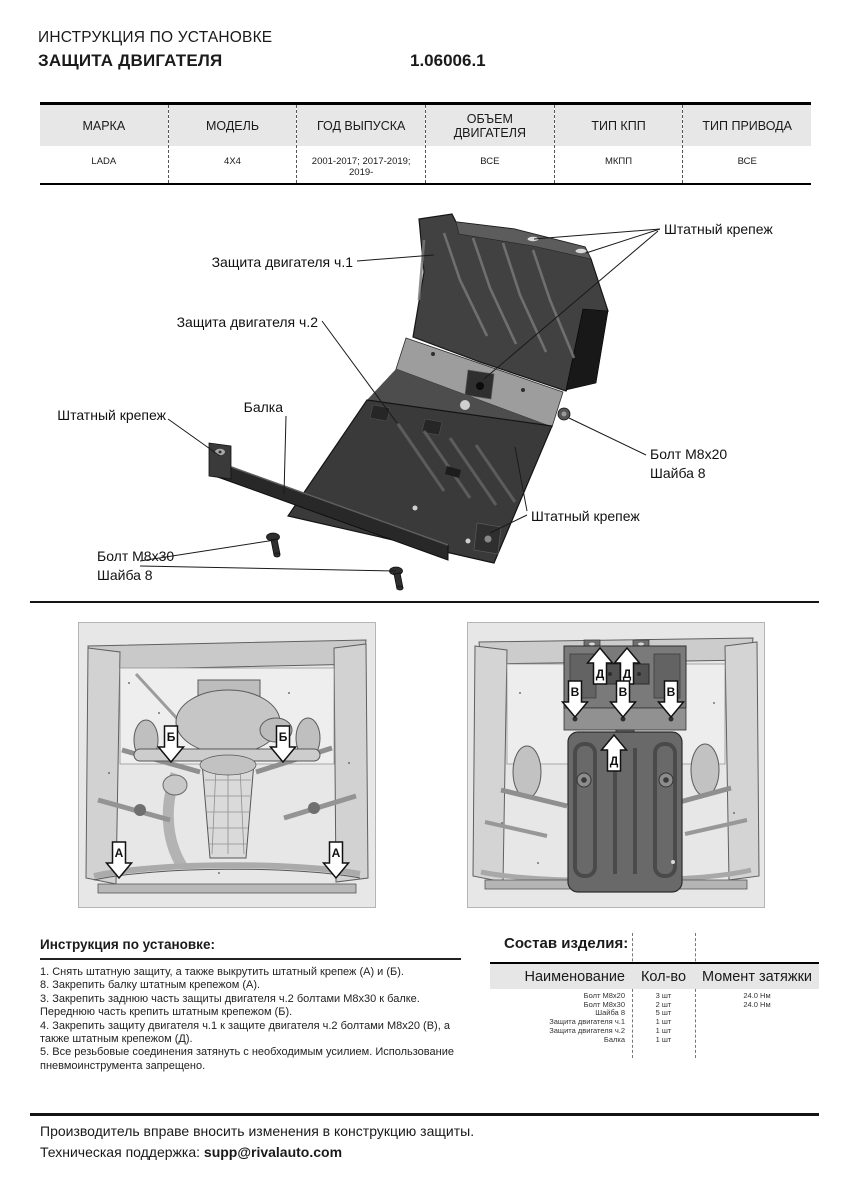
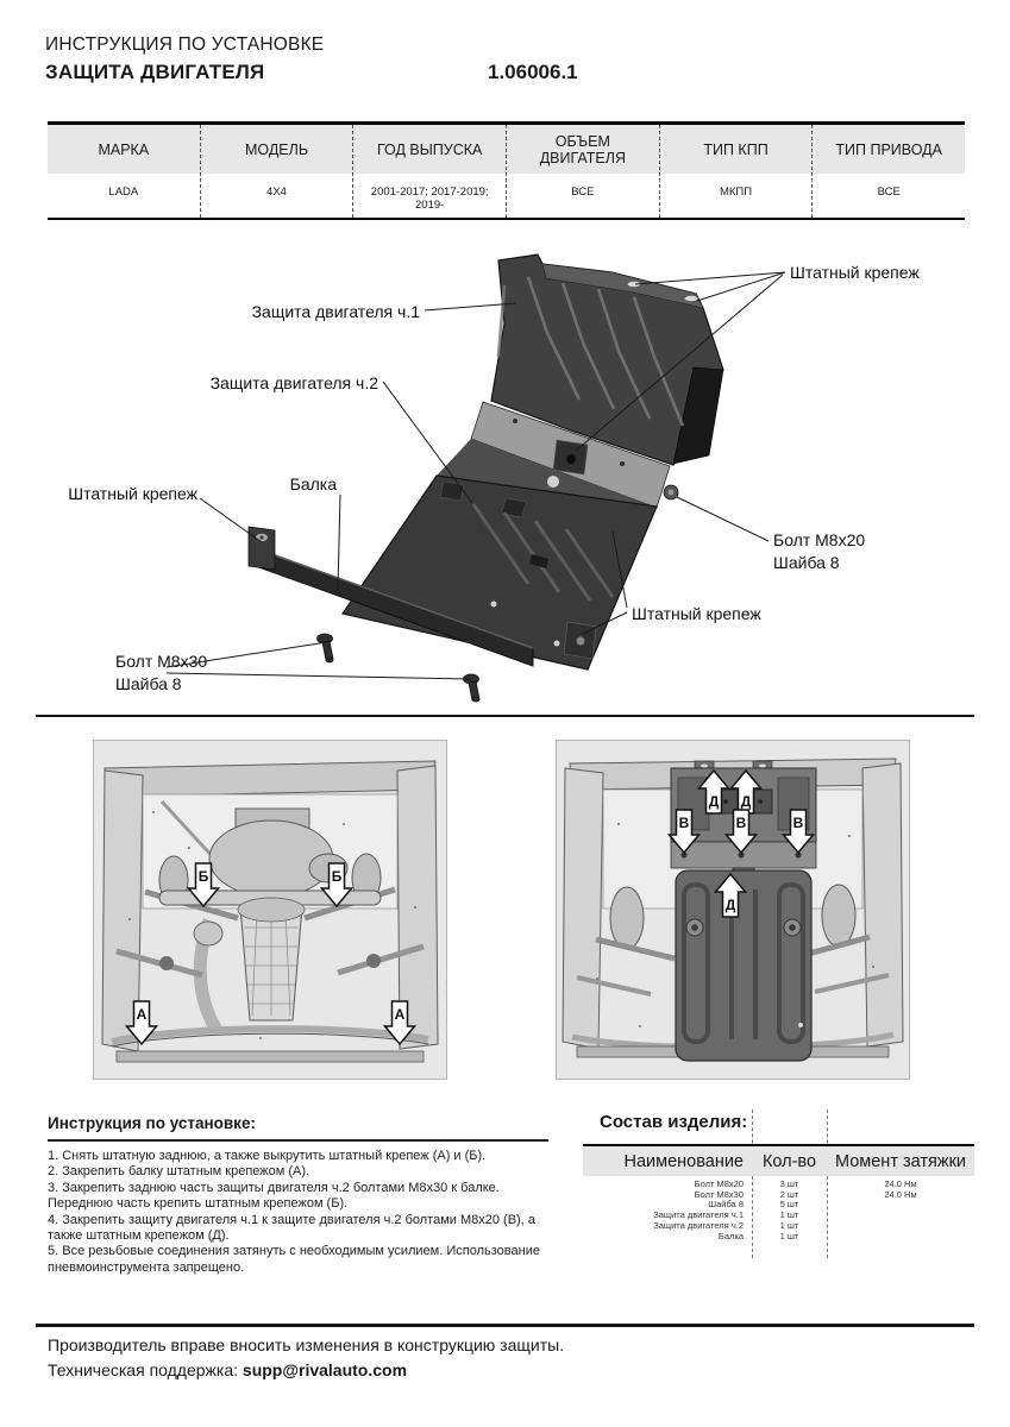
  ИНСТРУКЦИЯ ПО УСТАНОВКЕ
  ЗАЩИТА ДВИГАТЕЛЯ
  1.06006.1
  МАРКА
  LADA
  МОДЕЛЬ
  4X4
  ГОД ВЫПУСКА
  2001-2017; 2017-2019; 2019-
  ОБЪЕМ ДВИГАТЕЛЯ
  ВСЕ
  ТИП КПП
  МКПП
  ТИП ПРИВОДА
  ВСЕ
  Штатный крепеж
  Защита двигателя ч.1
  Защита двигателя ч.2
  Балка
  Штатный крепеж
  Болт М8х20
  Шайба 8
  Штатный крепеж
  Болт М8х30
  Шайба 8
  Б
  Б
  А
  А
  Д
  Д
  В
  В
  В
  Д
  Инструкция по установке:
- 1. Снять штатную защиту, а также выкрутить штатный крепеж (А) и (Б).
+ 1. Снять штатную заднюю, а также выкрутить штатный крепеж (А) и (Б).
- 8. Закрепить балку штатным крепежом (А).
+ 2. Закрепить балку штатным крепежом (А).
  3. Закрепить заднюю часть защиты двигателя ч.2 болтами М8х30 к балке. Переднюю часть крепить штатным крепежом (Б).
  4. Закрепить защиту двигателя ч.1 к защите двигателя ч.2 болтами М8х20 (В), а также штатным крепежом (Д).
  5. Все резьбовые соединения затянуть с необходимым усилием. Использование пневмоинструмента запрещено.
  Состав изделия:
  Наименование
  Кол-во
  Момент затяжки
  Болт М8х20
  3 шт
  24.0 Нм
  Болт М8х30
  2 шт
  24.0 Нм
  Шайба 8
  5 шт
  Защита двигателя ч.1
  1 шт
  Защита двигателя ч.2
  1 шт
  Балка
  1 шт
  Производитель вправе вносить изменения в конструкцию защиты.
  Техническая поддержка: supp@rivalauto.com
